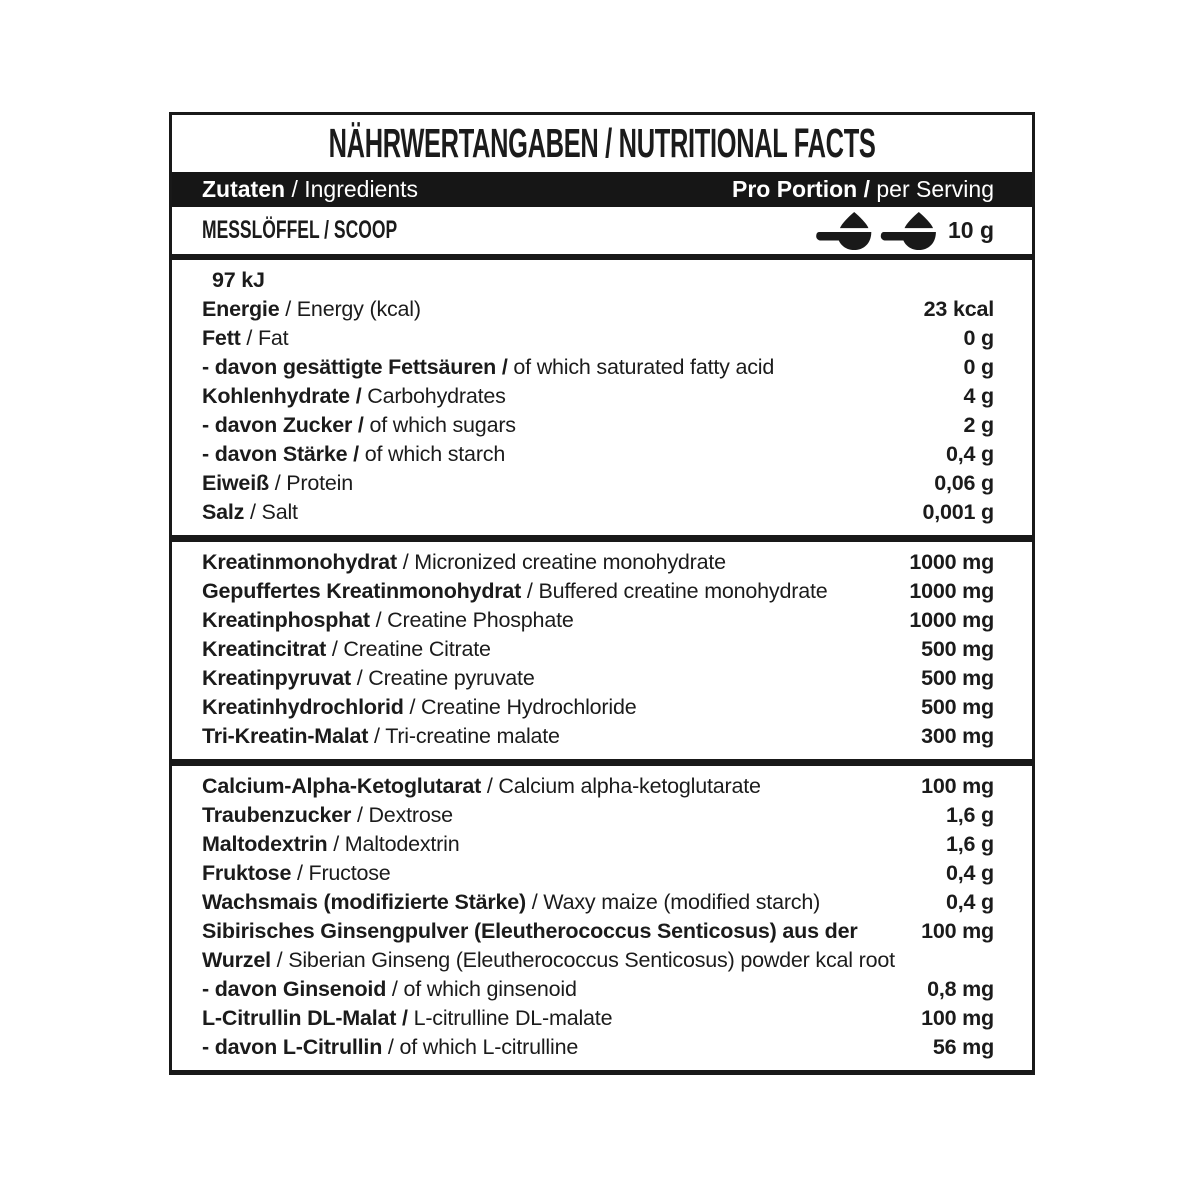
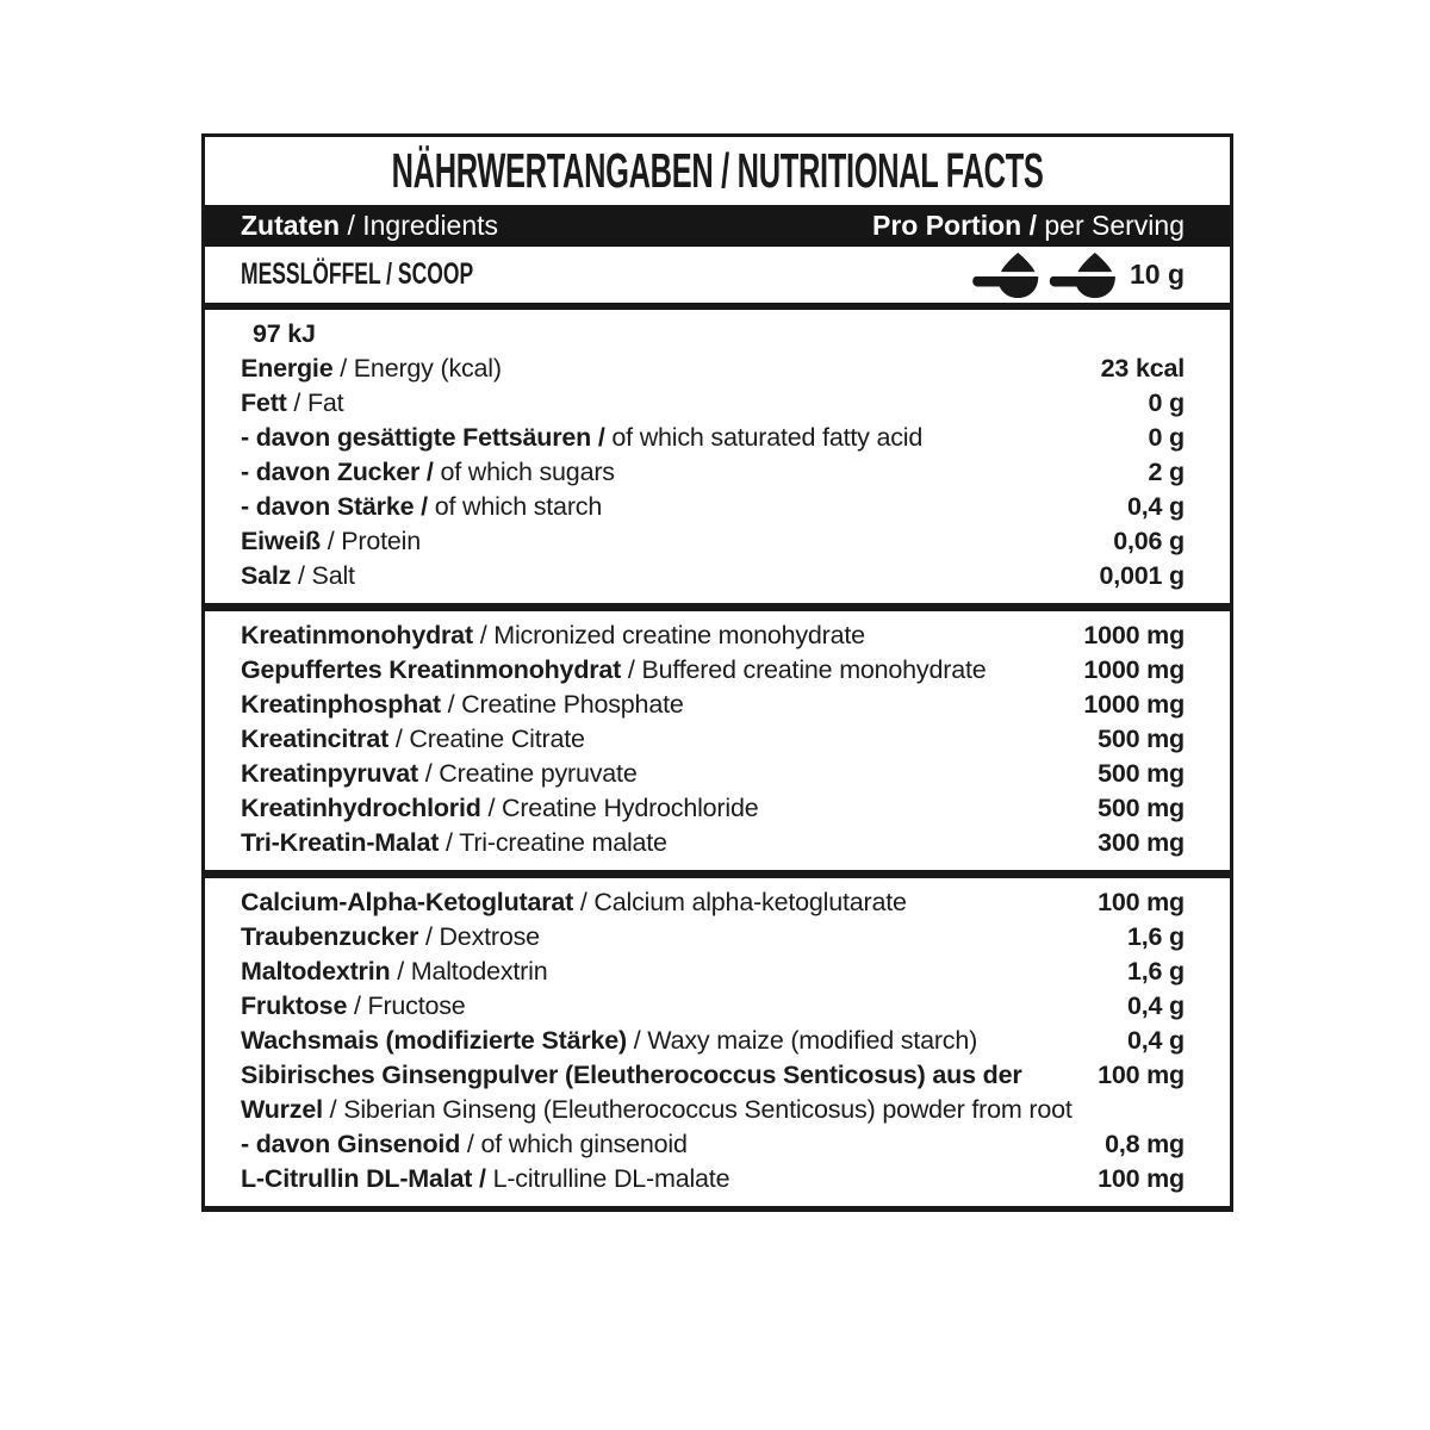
  NÄHRWERTANGABEN / NUTRITIONAL FACTS
  Zutaten / Ingredients
  Pro Portion / per Serving
  MESSLÖFFEL / SCOOP
  10 g
  97 kJ
  Energie / Energy (kcal)
  23 kcal
  Fett / Fat
  0 g
  - davon gesättigte Fettsäuren / of which saturated fatty acid
  0 g
- Kohlenhydrate / Carbohydrates
- 4 g
  - davon Zucker / of which sugars
  2 g
  - davon Stärke / of which starch
  0,4 g
  Eiweiß / Protein
  0,06 g
  Salz / Salt
  0,001 g
  Kreatinmonohydrat / Micronized creatine monohydrate
  1000 mg
  Gepuffertes Kreatinmonohydrat / Buffered creatine monohydrate
  1000 mg
  Kreatinphosphat / Creatine Phosphate
  1000 mg
  Kreatincitrat / Creatine Citrate
  500 mg
  Kreatinpyruvat / Creatine pyruvate
  500 mg
  Kreatinhydrochlorid / Creatine Hydrochloride
  500 mg
  Tri-Kreatin-Malat / Tri-creatine malate
  300 mg
  Calcium-Alpha-Ketoglutarat / Calcium alpha-ketoglutarate
  100 mg
  Traubenzucker / Dextrose
  1,6 g
  Maltodextrin / Maltodextrin
  1,6 g
  Fruktose / Fructose
  0,4 g
  Wachsmais (modifizierte Stärke) / Waxy maize (modified starch)
  0,4 g
  Sibirisches Ginsengpulver (Eleutherococcus Senticosus) aus der
  100 mg
- Wurzel / Siberian Ginseng (Eleutherococcus Senticosus) powder kcal root
+ Wurzel / Siberian Ginseng (Eleutherococcus Senticosus) powder from root
  - davon Ginsenoid / of which ginsenoid
  0,8 mg
  L-Citrullin DL-Malat / L-citrulline DL-malate
  100 mg
- - davon L-Citrullin / of which L-citrulline
- 56 mg
